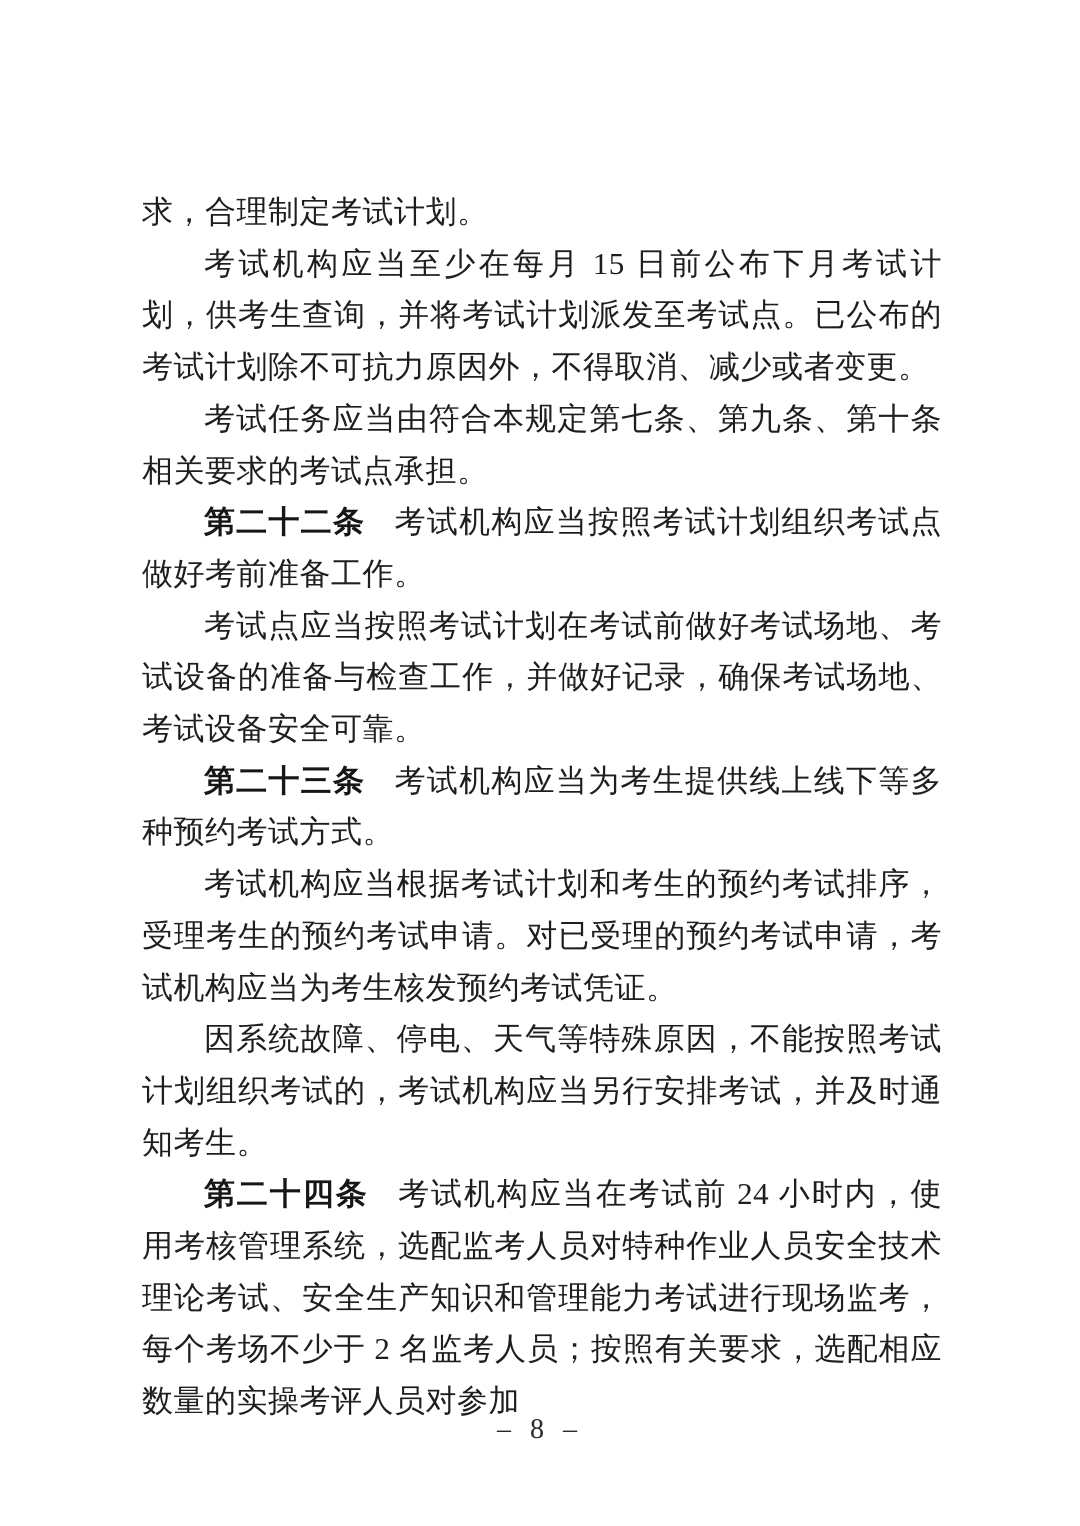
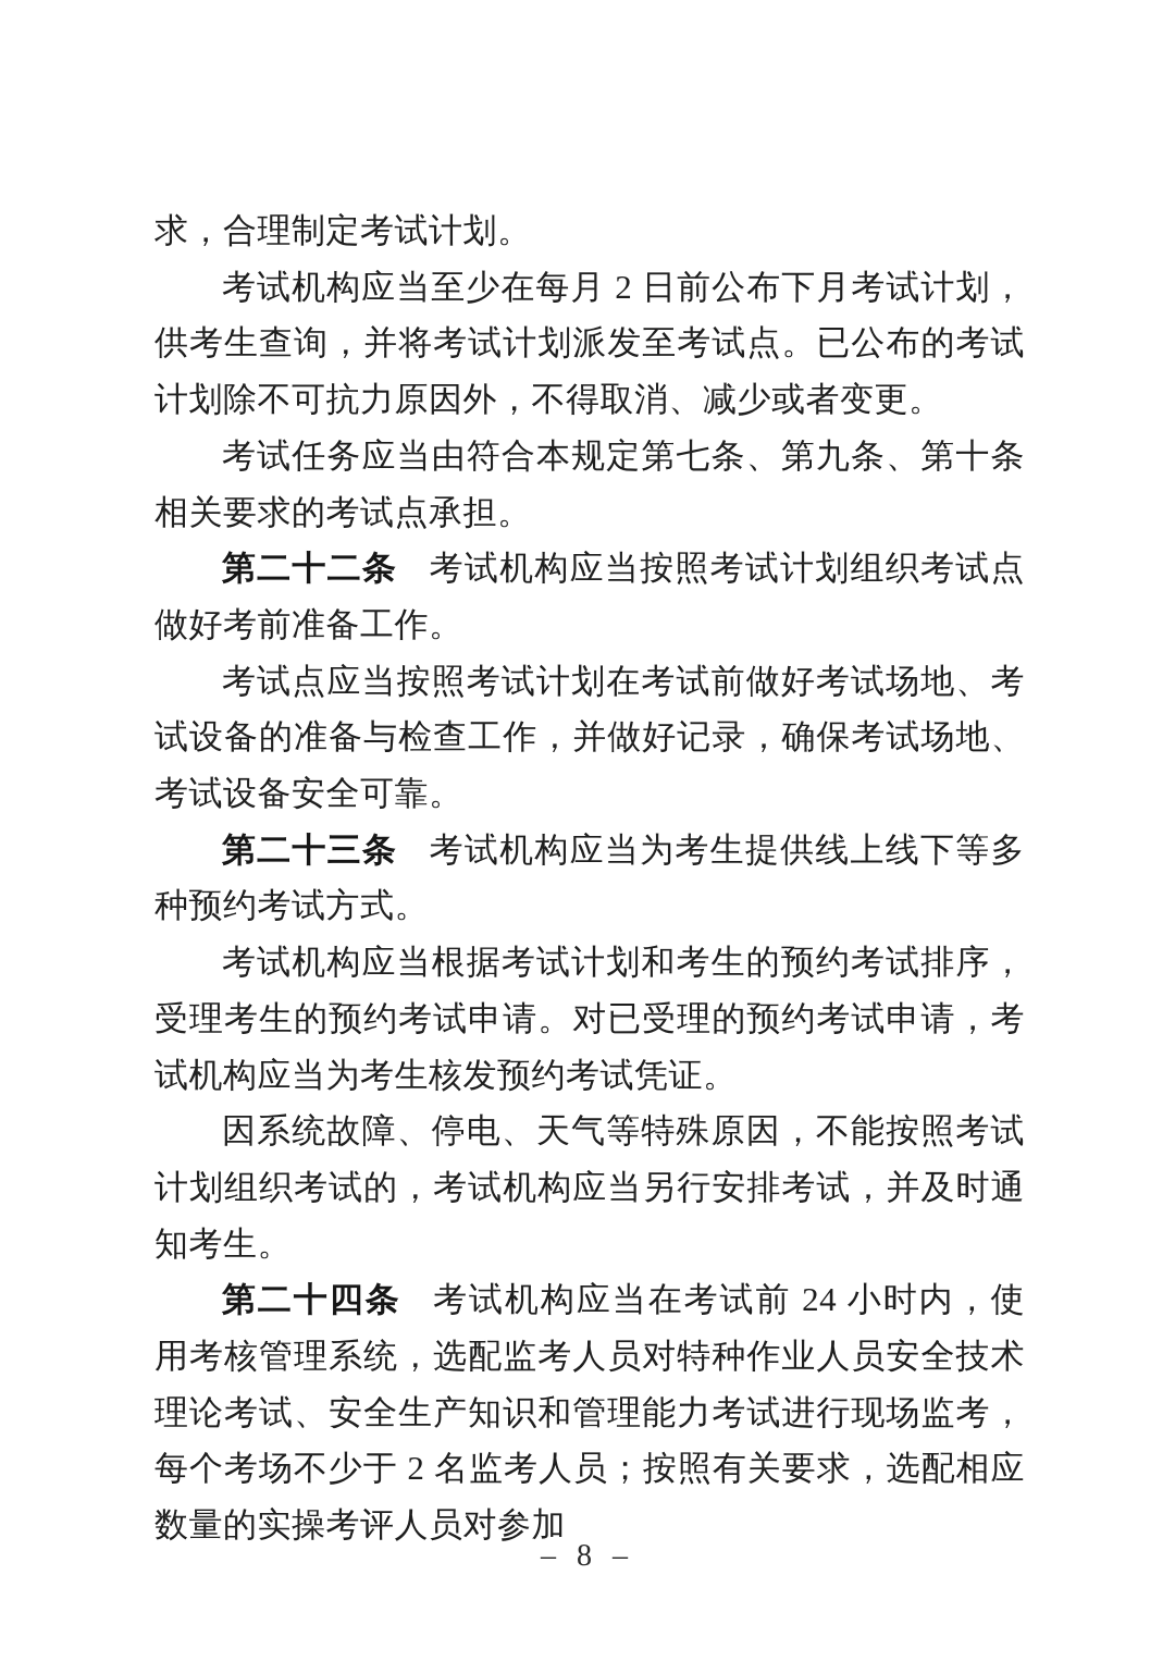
  求，合理制定考试计划。
- 考试机构应当至少在每月 15 日前公布下月考试计划，供考生查询，并将考试计划派发至考试点。已公布的考试计划除不可抗力原因外，不得取消、减少或者变更。
+ 考试机构应当至少在每月 2 日前公布下月考试计划，供考生查询，并将考试计划派发至考试点。已公布的考试计划除不可抗力原因外，不得取消、减少或者变更。
  考试任务应当由符合本规定第七条、第九条、第十条相关要求的考试点承担。
  第二十二条 考试机构应当按照考试计划组织考试点做好考前准备工作。
  考试点应当按照考试计划在考试前做好考试场地、考试设备的准备与检查工作，并做好记录，确保考试场地、考试设备安全可靠。
  第二十三条 考试机构应当为考生提供线上线下等多种预约考试方式。
  考试机构应当根据考试计划和考生的预约考试排序，受理考生的预约考试申请。对已受理的预约考试申请，考试机构应当为考生核发预约考试凭证。
  因系统故障、停电、天气等特殊原因，不能按照考试计划组织考试的，考试机构应当另行安排考试，并及时通知考生。
  第二十四条 考试机构应当在考试前 24 小时内，使用考核管理系统，选配监考人员对特种作业人员安全技术理论考试、安全生产知识和管理能力考试进行现场监考，每个考场不少于 2 名监考人员；按照有关要求，选配相应数量的实操考评人员对参加
  – 8 –
